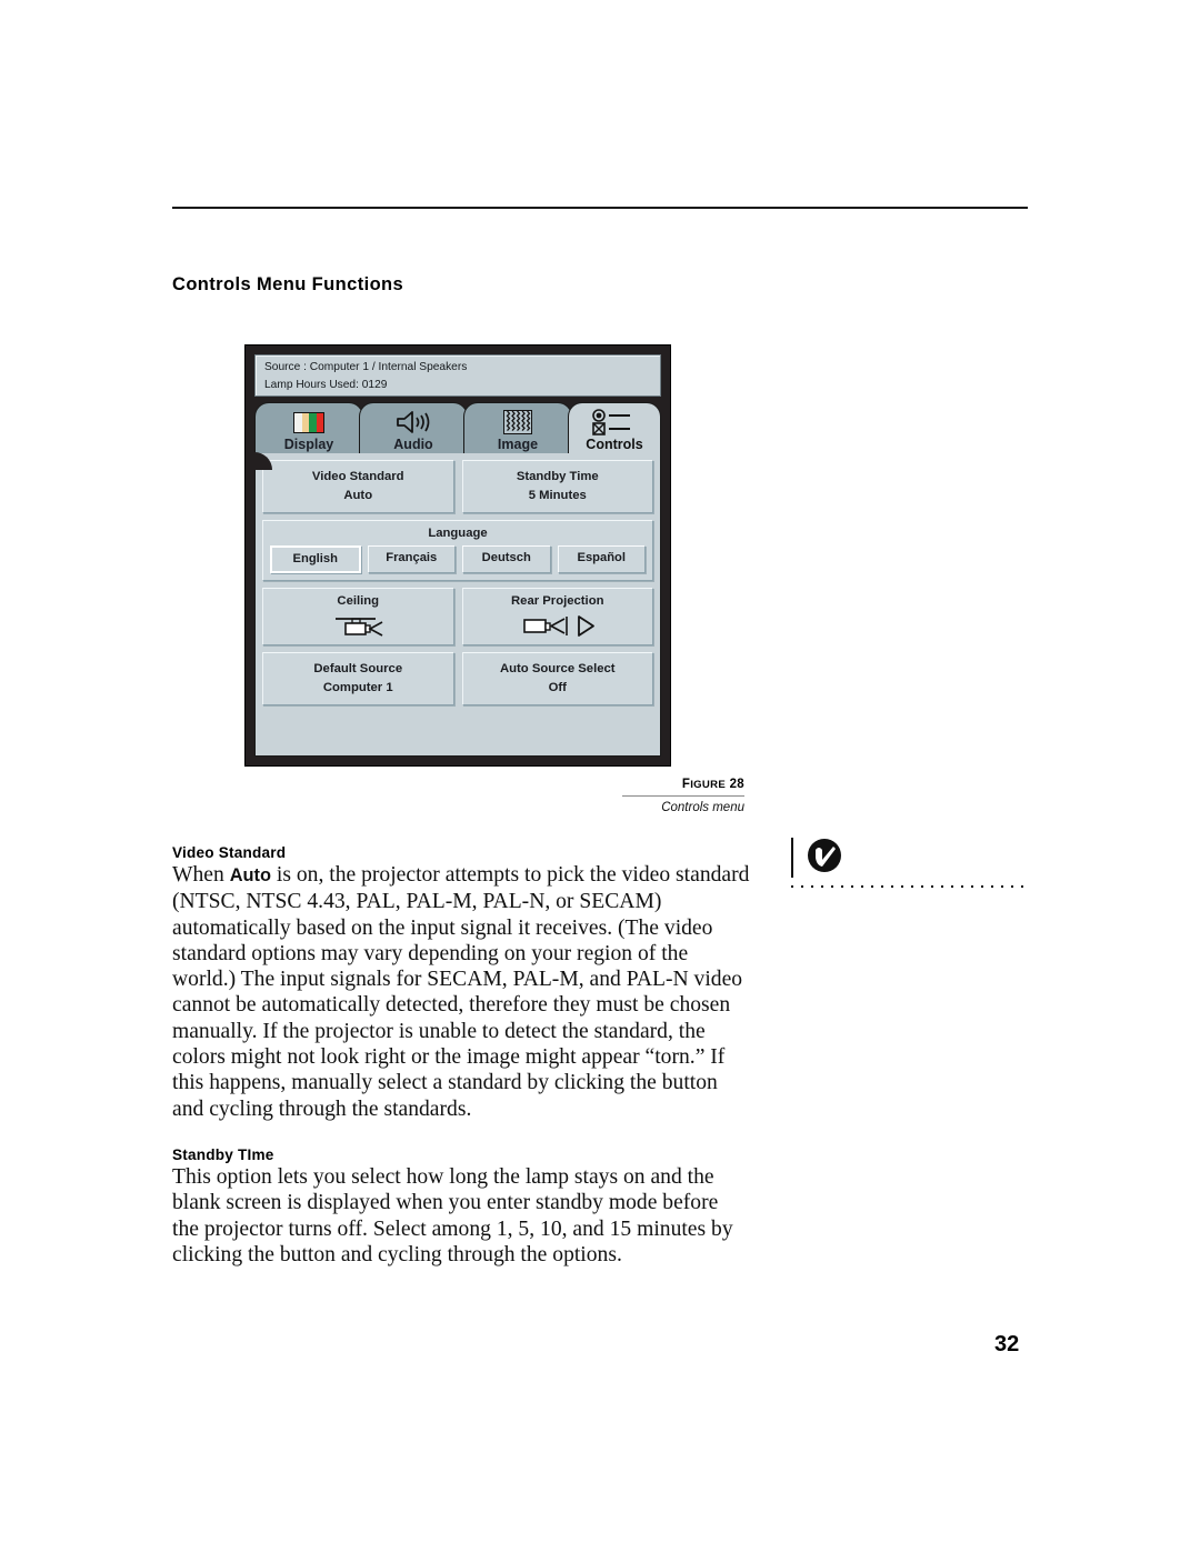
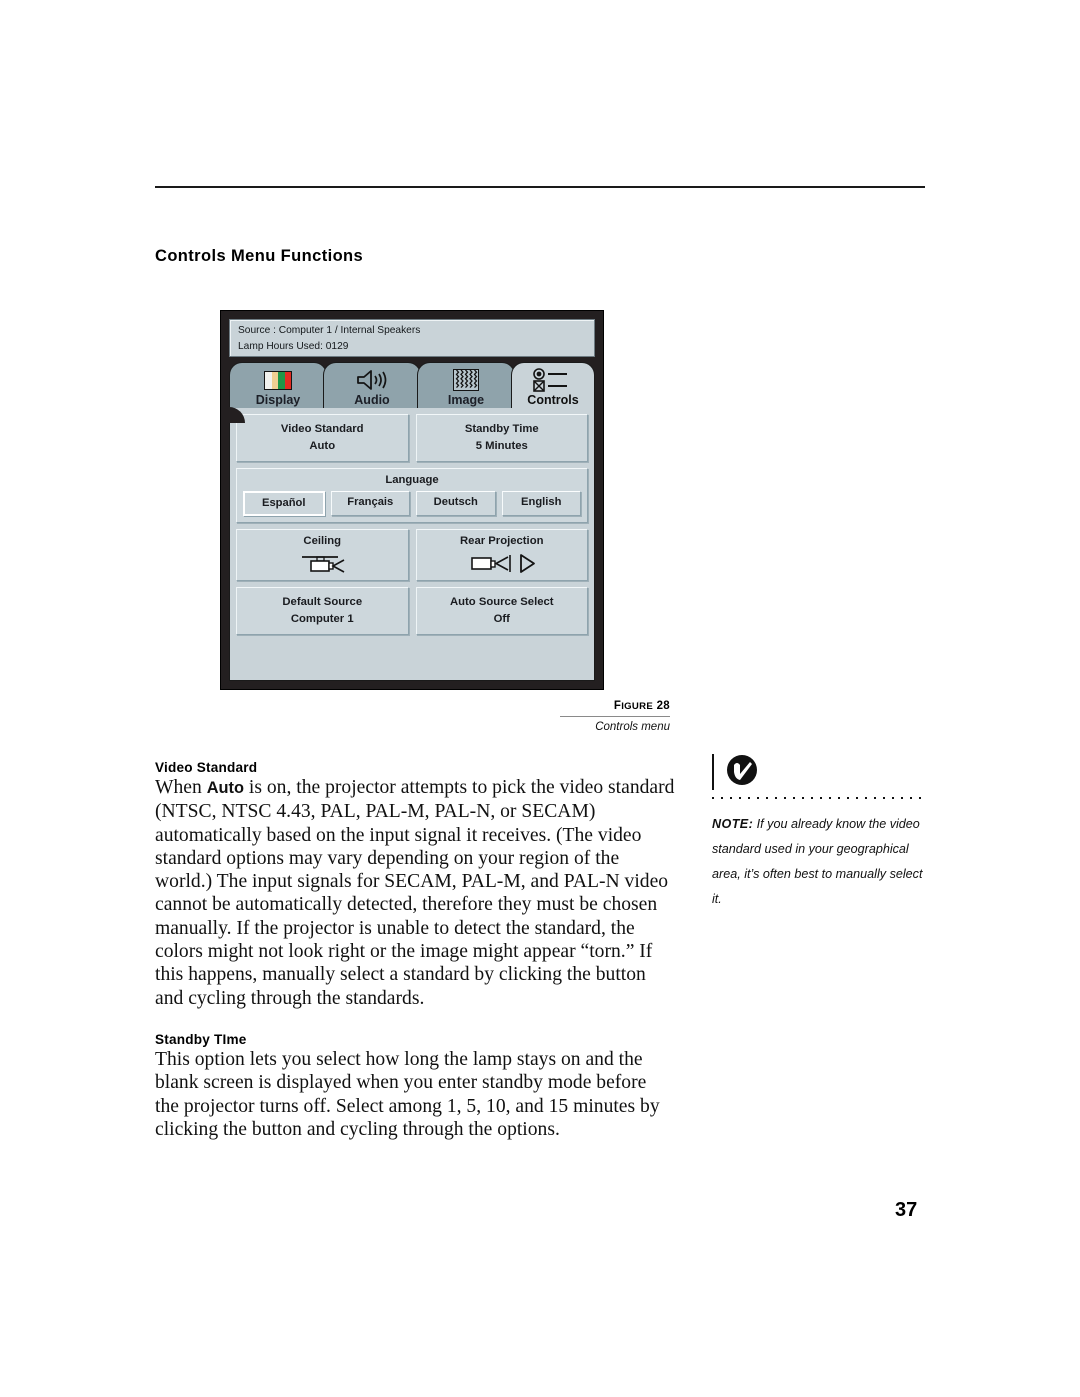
  Controls Menu Functions
  Source : Computer 1 / Internal Speakers
  Lamp Hours Used: 0129
  Display
  Audio
  Image
  Controls
  Video Standard
  Auto
  Standby Time
  5 Minutes
  Language
- English
+ Español
  Français
  Deutsch
- Español
+ English
  Ceiling
  Rear Projection
  Default Source
  Computer 1
  Auto Source Select
  Off
  FIGURE 28
  Controls menu
  Video Standard
  When Auto is on, the projector attempts to pick the video standard (NTSC, NTSC 4.43, PAL, PAL-M, PAL-N, or SECAM) automatically based on the input signal it receives. (The video standard options may vary depending on your region of the world.) The input signals for SECAM, PAL-M, and PAL-N video cannot be automatically detected, therefore they must be chosen manually. If the projector is unable to detect the standard, the colors might not look right or the image might appear “torn.” If this happens, manually select a standard by clicking the button and cycling through the standards.
  Standby TIme
  This option lets you select how long the lamp stays on and the blank screen is displayed when you enter standby mode before the projector turns off. Select among 1, 5, 10, and 15 minutes by clicking the button and cycling through the options.
+ NOTE: If you already know the video standard used in your geographical area, it’s often best to manually select it.
- 32
+ 37
